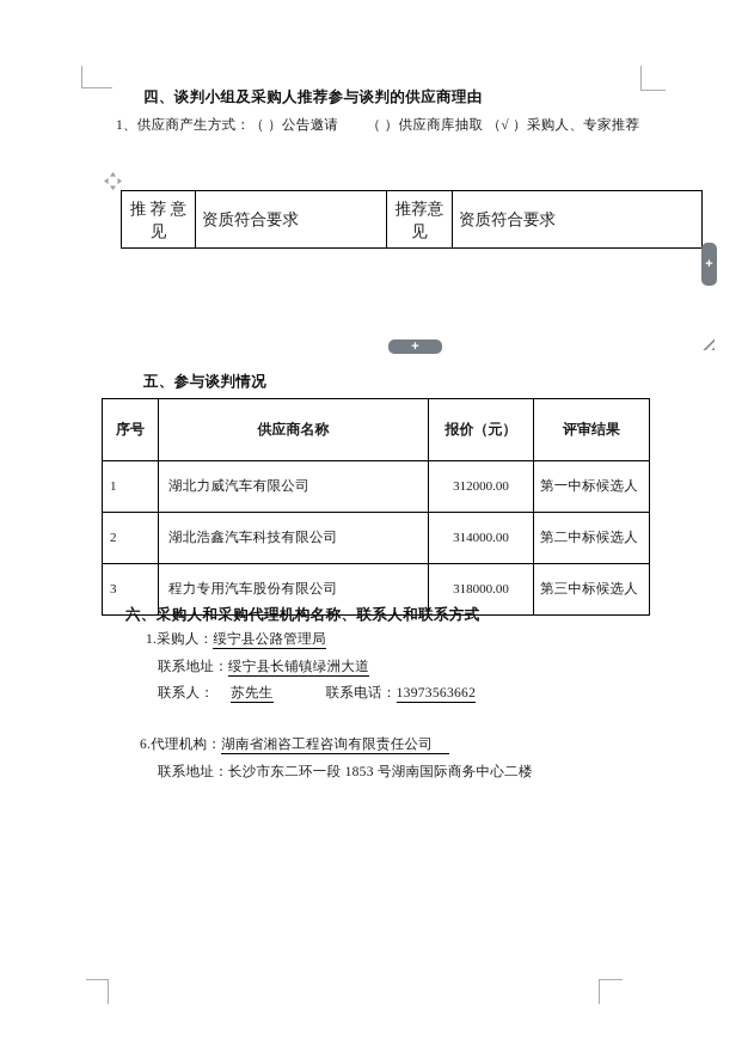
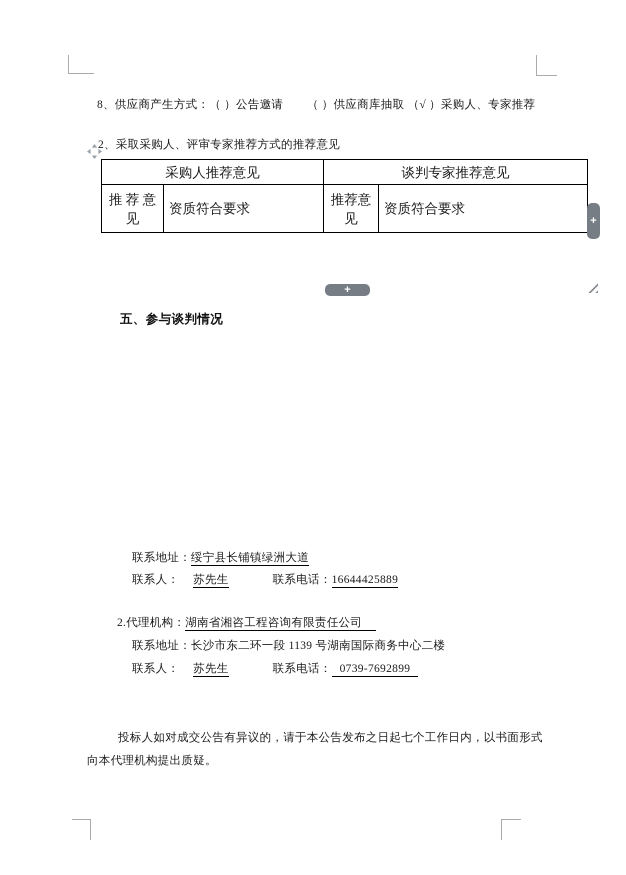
- 四、谈判小组及采购人推荐参与谈判的供应商理由
- 1、供应商产生方式：（ ）公告邀请 （ ）供应商库抽取 （√ ）采购人、专家推荐
+ 8、供应商产生方式：（ ）公告邀请 （ ）供应商库抽取 （√ ）采购人、专家推荐
+ 2、采取采购人、评审专家推荐方式的推荐意见
+ 采购人推荐意见	谈判专家推荐意见
  推 荐 意 见	资质符合要求	推荐意见	资质符合要求
  +
  +
  五、参与谈判情况
- 序号	供应商名称	报价（元）	评审结果
- 1	湖北力威汽车有限公司	312000.00	第一中标候选人
- 2	湖北浩鑫汽车科技有限公司	314000.00	第二中标候选人
- 3	程力专用汽车股份有限公司	318000.00	第三中标候选人
- 六、采购人和采购代理机构名称、联系人和联系方式
- 1.采购人：绥宁县公路管理局
  联系地址：绥宁县长铺镇绿洲大道
- 联系人： 苏先生 联系电话：13973563662
+ 联系人： 苏先生 联系电话：16644425889
- 6.代理机构：湖南省湘咨工程咨询有限责任公司
+ 2.代理机构：湖南省湘咨工程咨询有限责任公司
- 联系地址：长沙市东二环一段 1853 号湖南国际商务中心二楼
+ 联系地址：长沙市东二环一段 1139 号湖南国际商务中心二楼
+ 联系人： 苏先生 联系电话： 0739-7692899
+ 投标人如对成交公告有异议的，请于本公告发布之日起七个工作日内，以书面形式向本代理机构提出质疑。
